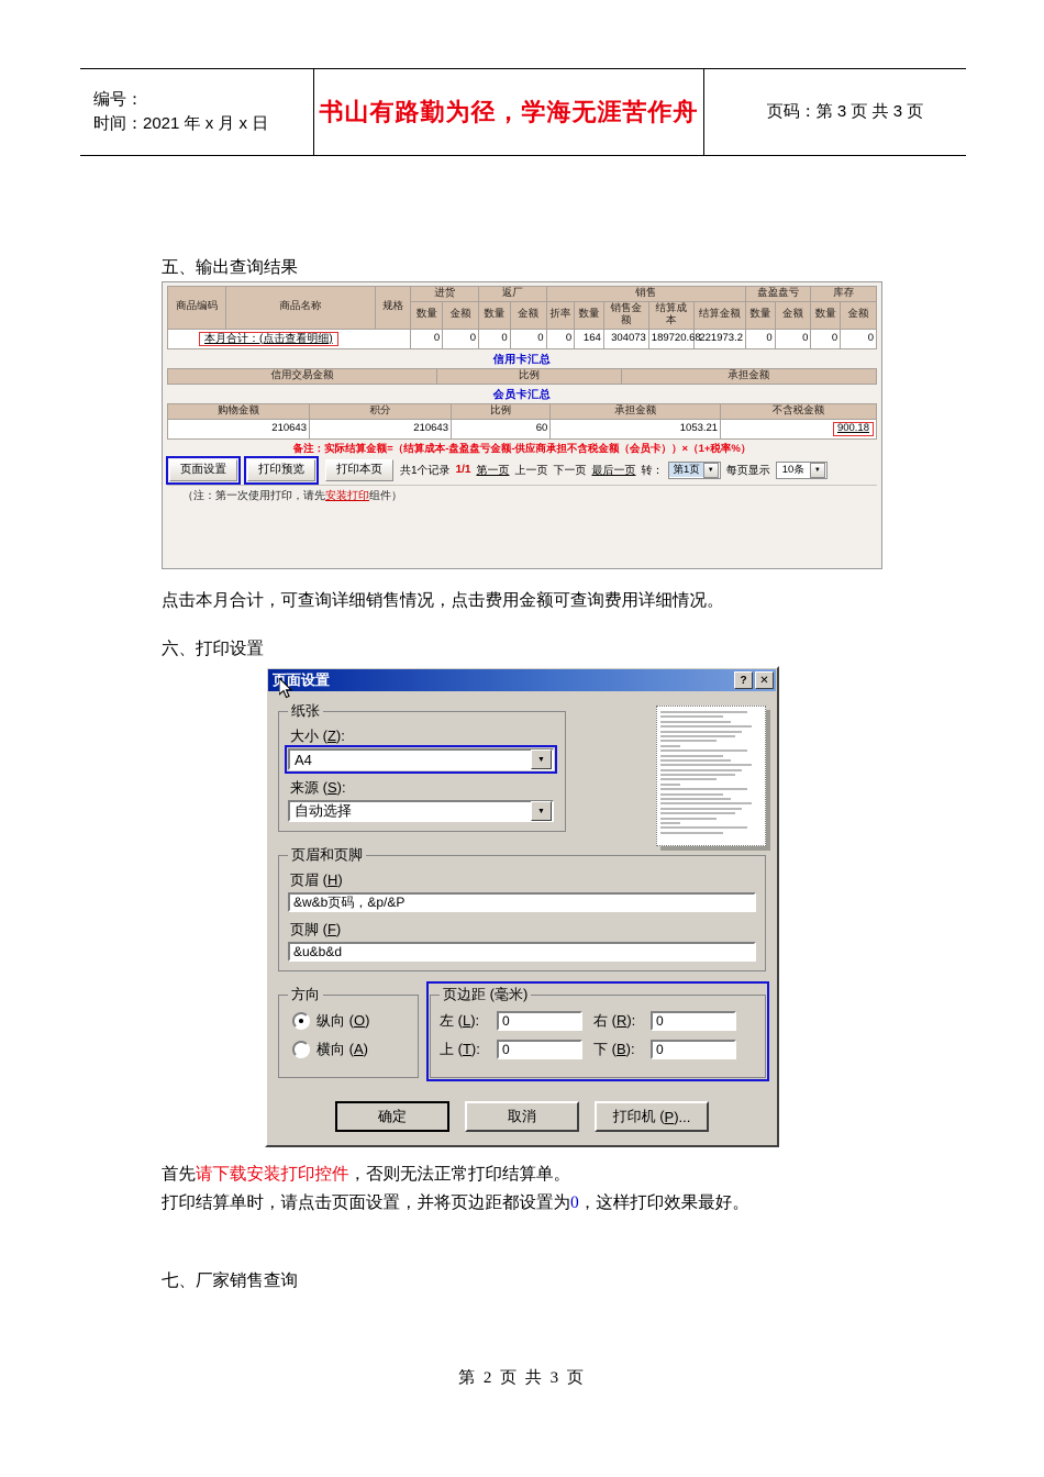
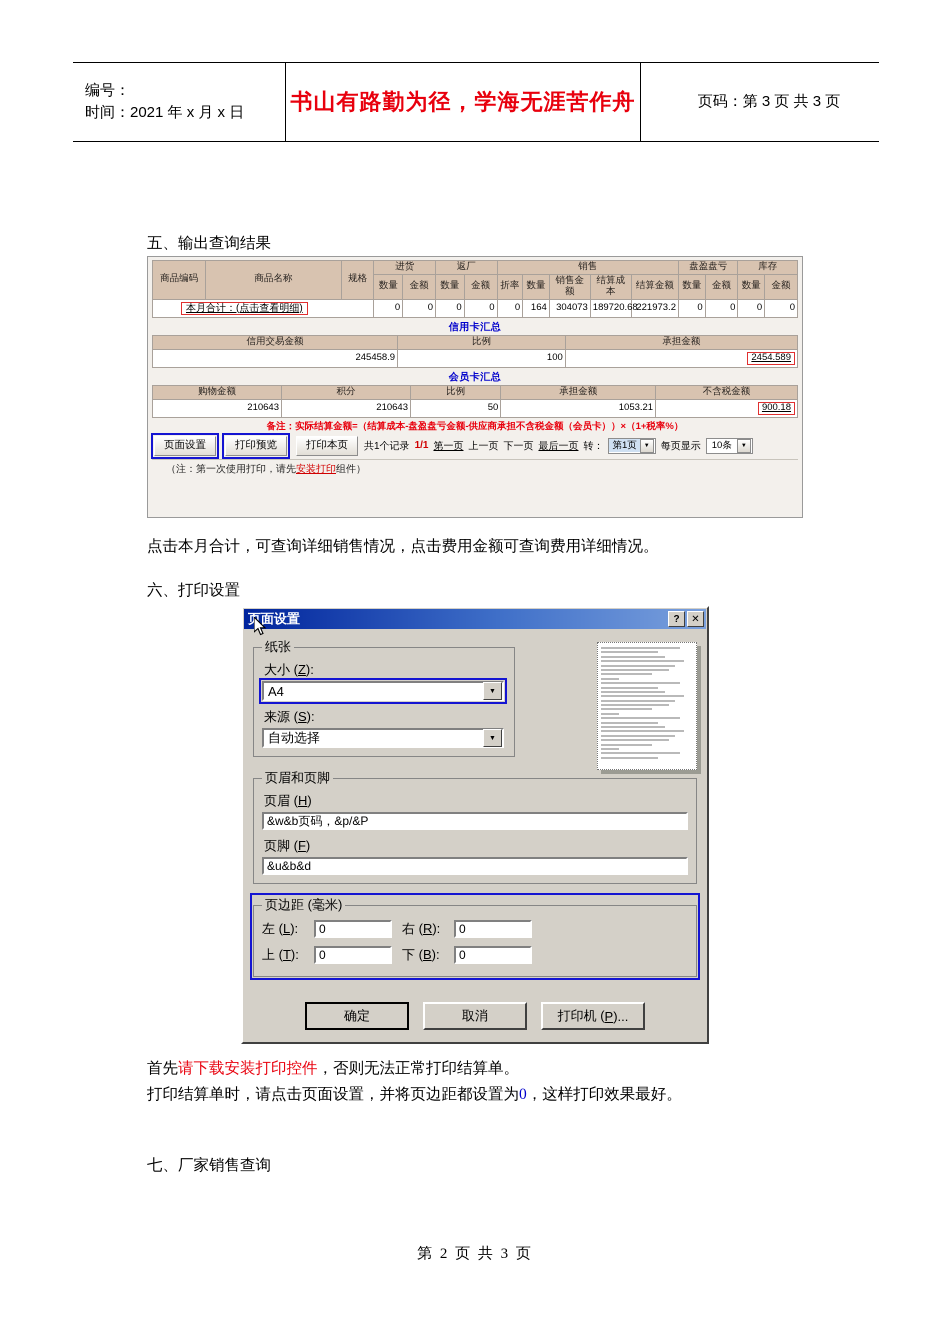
  编号：
  时间：2021 年 x 月 x 日
  书山有路勤为径，学海无涯苦作舟
  页码：第 3 页 共 3 页
  五、输出查询结果
  商品编码	商品名称	规格	进货	返厂	销售	盘盈盘亏	库存
  数量	金额	数量	金额	折率	数量	销售金额	结算成本	结算金额	数量	金额	数量	金额
  本月合计：(点击查看明细)	0	0	0	0	0	164	304073	189720.68	221973.2	0	0	0	0
  信用卡汇总
  信用交易金额	比例	承担金额
+ 245458.9	100	2454.589
  会员卡汇总
  购物金额	积分	比例	承担金额	不含税金额
- 210643	210643	60	1053.21	900.18
+ 210643	210643	50	1053.21	900.18
  备注：实际结算金额=（结算成本-盘盈盘亏金额-供应商承担不含税金额（会员卡））×（1+税率%）
  页面设置
  打印预览
  打印本页
  共1个记录
  1/1
  第一页
  上一页
  下一页
  最后一页
  转：
  第1页
  每页显示
  10条
  （注：第一次使用打印，请先安装打印组件）
  点击本月合计，可查询详细销售情况，点击费用金额可查询费用详细情况。
  六、打印设置
  面设置
  ?
  ✕
  纸张
  大小 (Z):
  A4
  来源 (S):
  自动选择
  页眉和页脚
  页眉 (H)
  &w&b页码，&p/&P
  页脚 (F)
  &u&b&d
- 方向
- 纵向 (O)
- 横向 (A)
  页边距 (毫米)
  左 (L):
  0
  右 (R):
  0
  上 (T):
  0
  下 (B):
  0
  确定
  取消
  打印机 (
  P
  )...
  首先请下载安装打印控件，否则无法正常打印结算单。
  打印结算单时，请点击页面设置，并将页边距都设置为0，这样打印效果最好。
  七、厂家销售查询
  第 2 页 共 3 页
